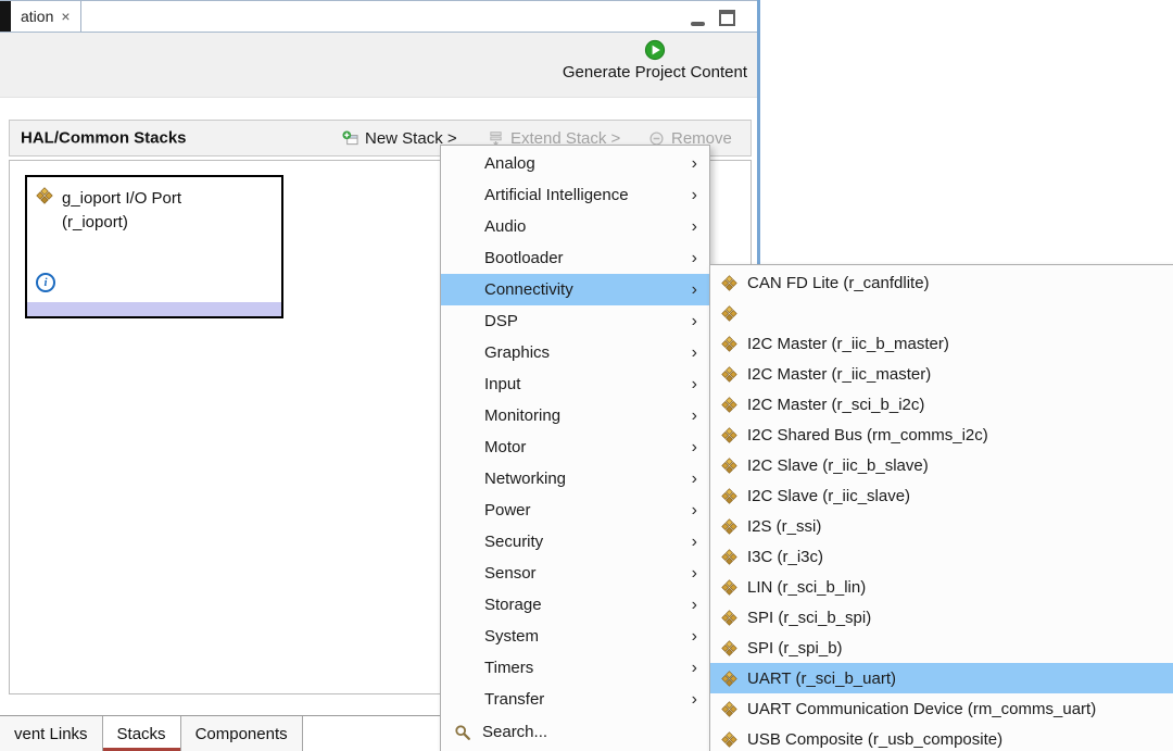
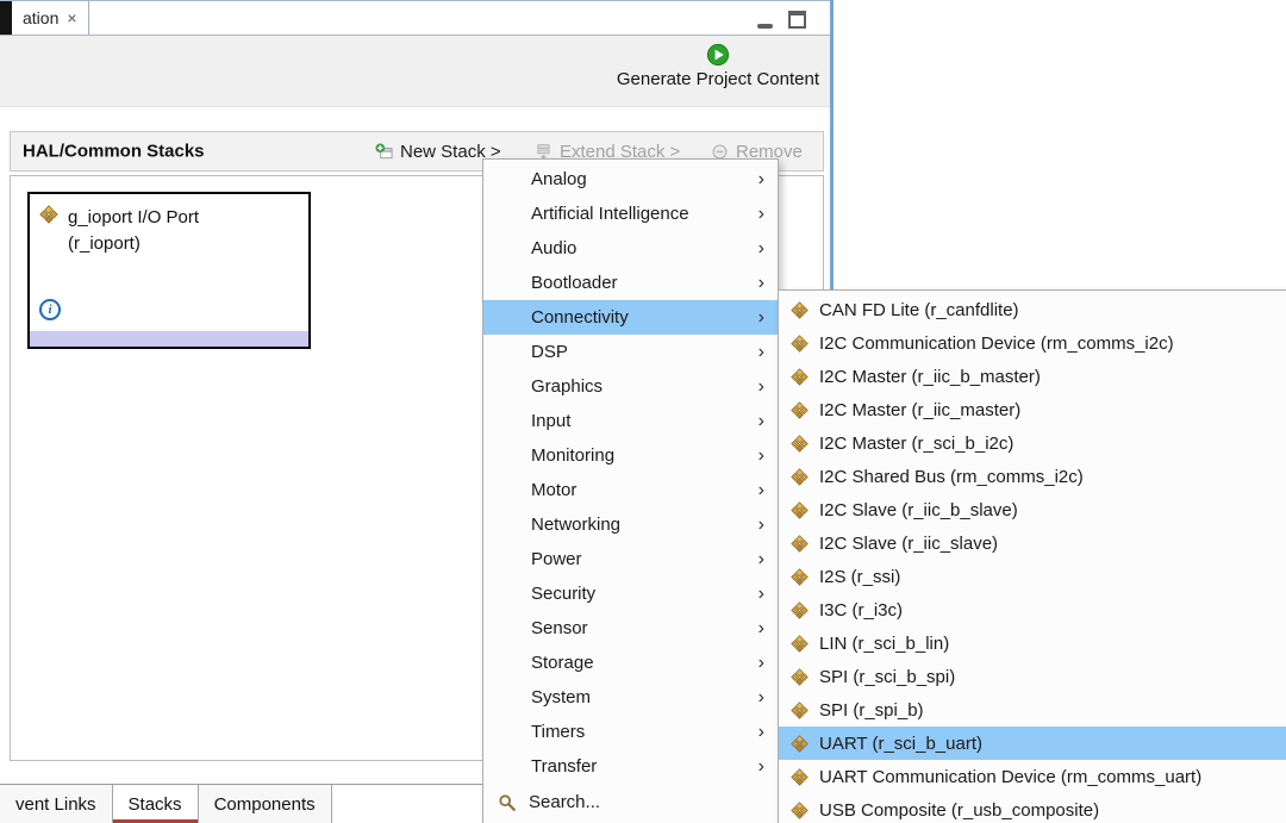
  ation
  ×
  Generate Project Content
  HAL/Common Stacks
  New Stack >
  Extend Stack >
  Remove
  g_ioport I/O Port
  (r_ioport)
  i
  vent Links
  Stacks
  Components
  Analog
  ›
  Artificial Intelligence
  ›
  Audio
  ›
  Bootloader
  ›
  Connectivity
  ›
  DSP
  ›
  Graphics
  ›
  Input
  ›
  Monitoring
  ›
  Motor
  ›
  Networking
  ›
  Power
  ›
  Security
  ›
  Sensor
  ›
  Storage
  ›
  System
  ›
  Timers
  ›
  Transfer
  ›
  Search...
  CAN FD Lite (r_canfdlite)
+ I2C Communication Device (rm_comms_i2c)
  I2C Master (r_iic_b_master)
  I2C Master (r_iic_master)
  I2C Master (r_sci_b_i2c)
  I2C Shared Bus (rm_comms_i2c)
  I2C Slave (r_iic_b_slave)
  I2C Slave (r_iic_slave)
  I2S (r_ssi)
  I3C (r_i3c)
  LIN (r_sci_b_lin)
  SPI (r_sci_b_spi)
  SPI (r_spi_b)
  UART (r_sci_b_uart)
  UART Communication Device (rm_comms_uart)
  USB Composite (r_usb_composite)
